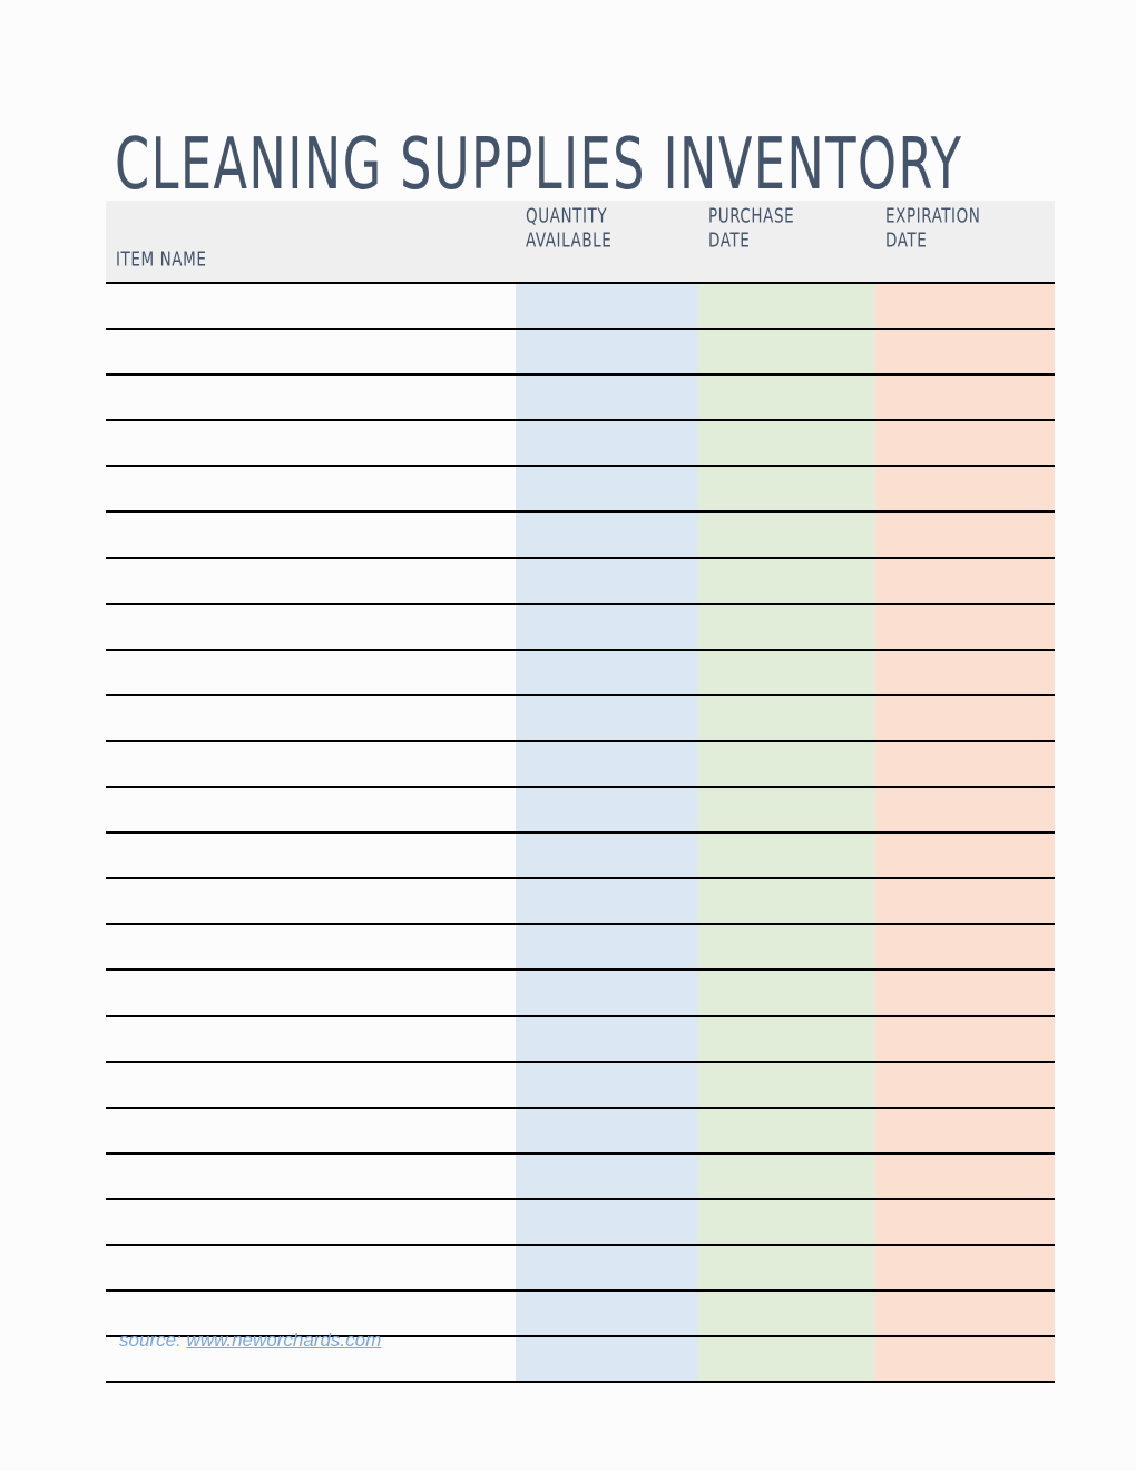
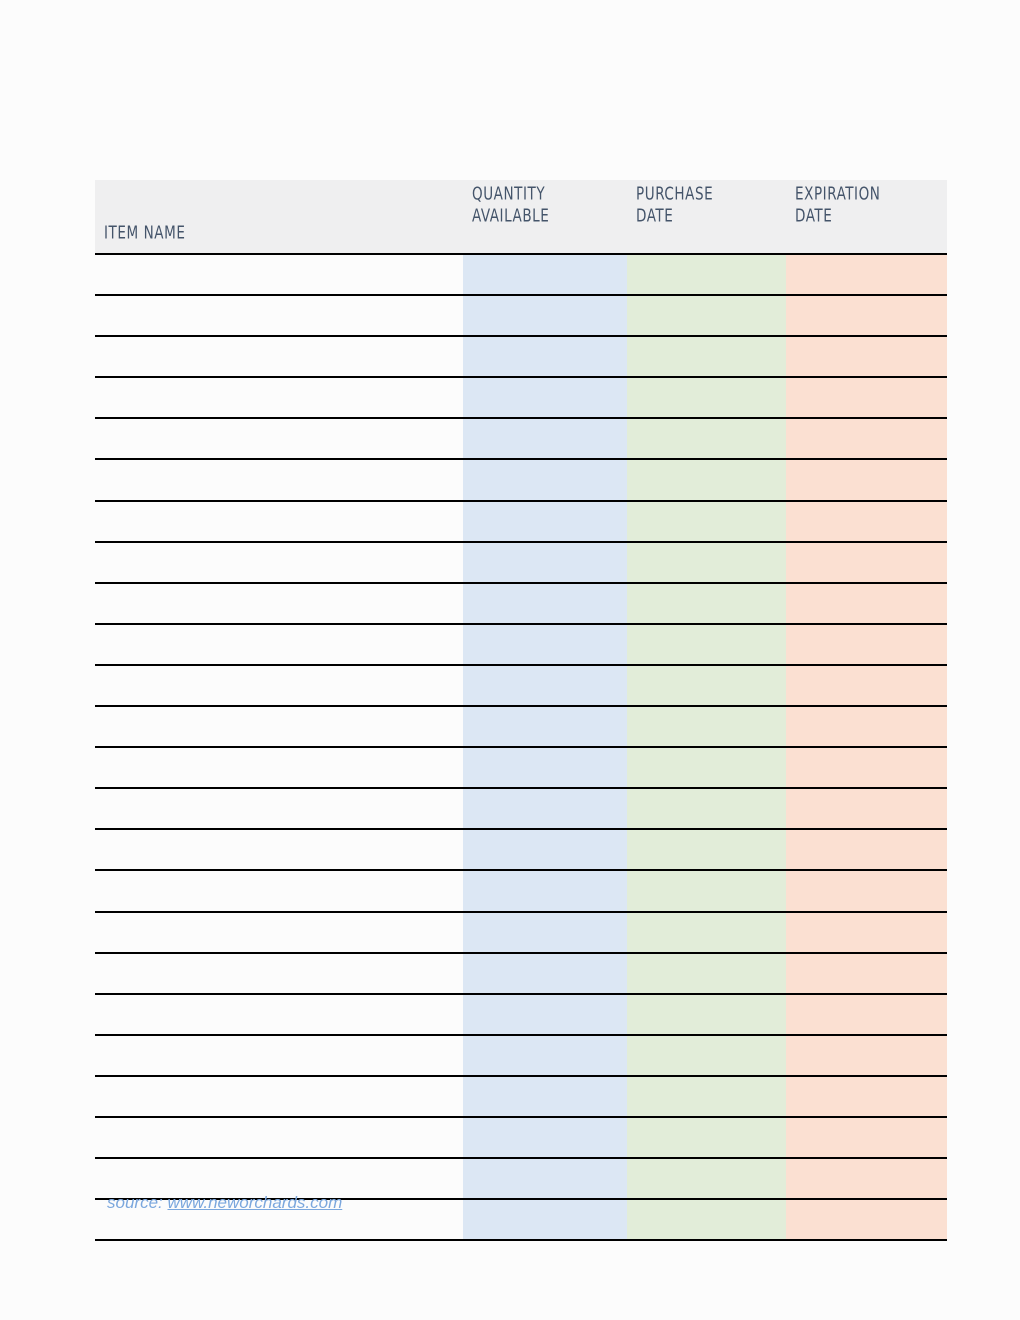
- CLEANING SUPPLIES INVENTORY
  ITEM NAME	QUANTITY AVAILABLE	PURCHASE DATE	EXPIRATION DATE
  source: www.neworchards.com
